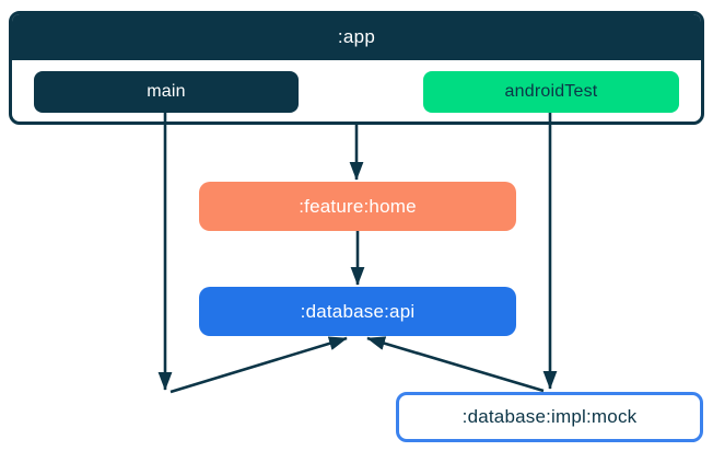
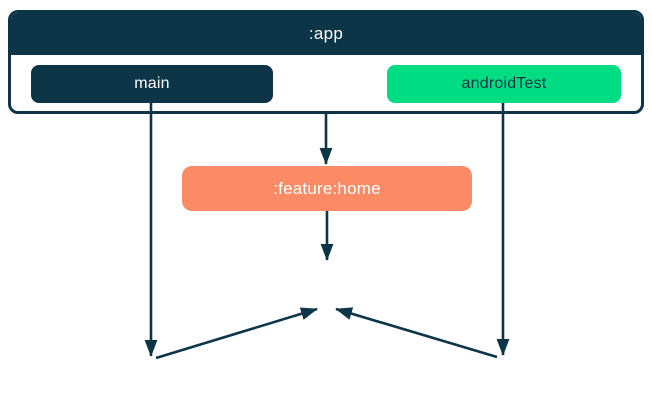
  :app
  main
  androidTest
  :feature:home
- :database:api
- :database:impl:mock
